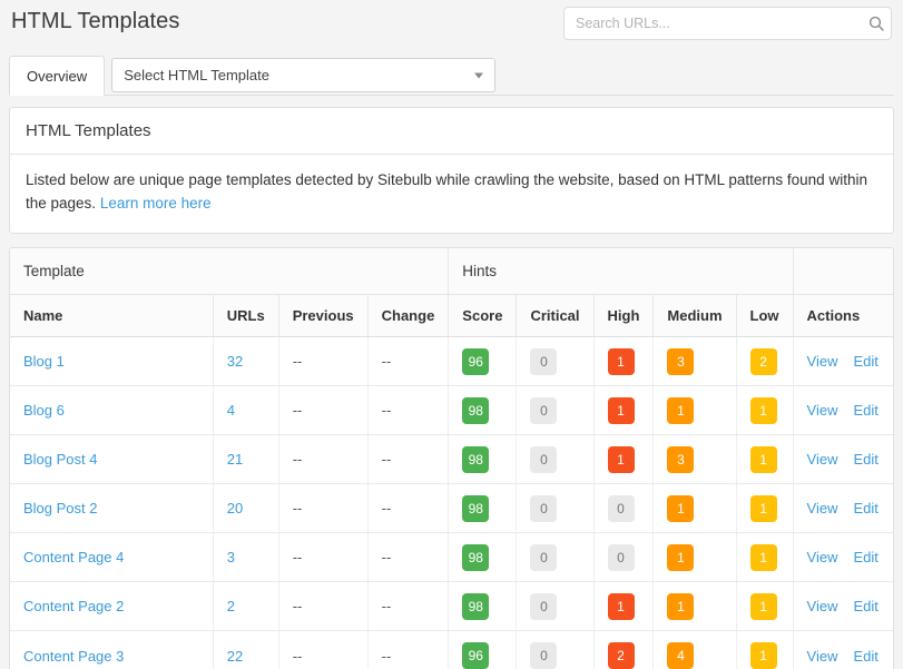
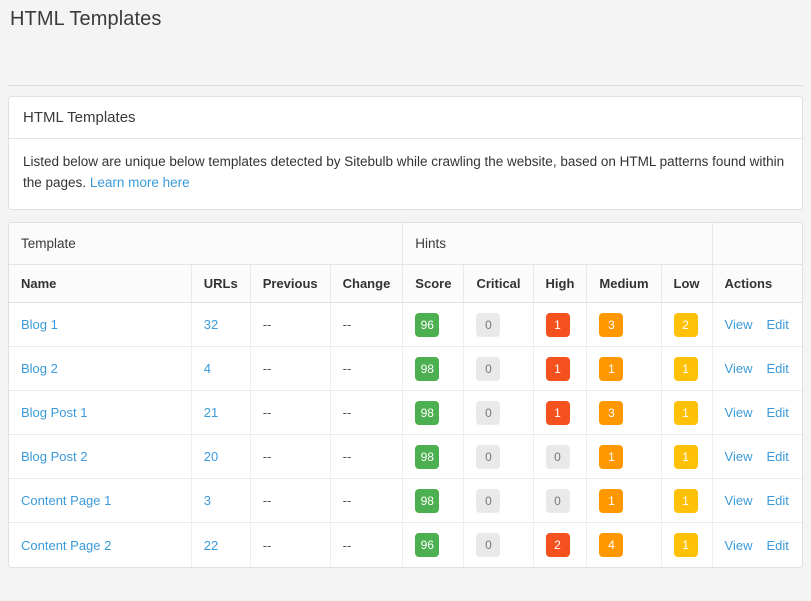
  HTML Templates
- Search URLs...
- Overview
- Select HTML Template
  HTML Templates
- Listed below are unique page templates detected by Sitebulb while crawling the website, based on HTML patterns found within the pages. Learn more here
+ Listed below are unique below templates detected by Sitebulb while crawling the website, based on HTML patterns found within the pages. Learn more here
  Template	Hints
  Name	URLs	Previous	Change	Score	Critical	High	Medium	Low	Actions
  Blog 1	32	--	--	96	0	1	3	2	View Edit
- Blog 6	4	--	--	98	0	1	1	1	View Edit
+ Blog 2	4	--	--	98	0	1	1	1	View Edit
- Blog Post 4	21	--	--	98	0	1	3	1	View Edit
+ Blog Post 1	21	--	--	98	0	1	3	1	View Edit
  Blog Post 2	20	--	--	98	0	0	1	1	View Edit
- Content Page 4	3	--	--	98	0	0	1	1	View Edit
+ Content Page 1	3	--	--	98	0	0	1	1	View Edit
- Content Page 2	2	--	--	98	0	1	1	1	View Edit
- Content Page 3	22	--	--	96	0	2	4	1	View Edit
+ Content Page 2	22	--	--	96	0	2	4	1	View Edit
